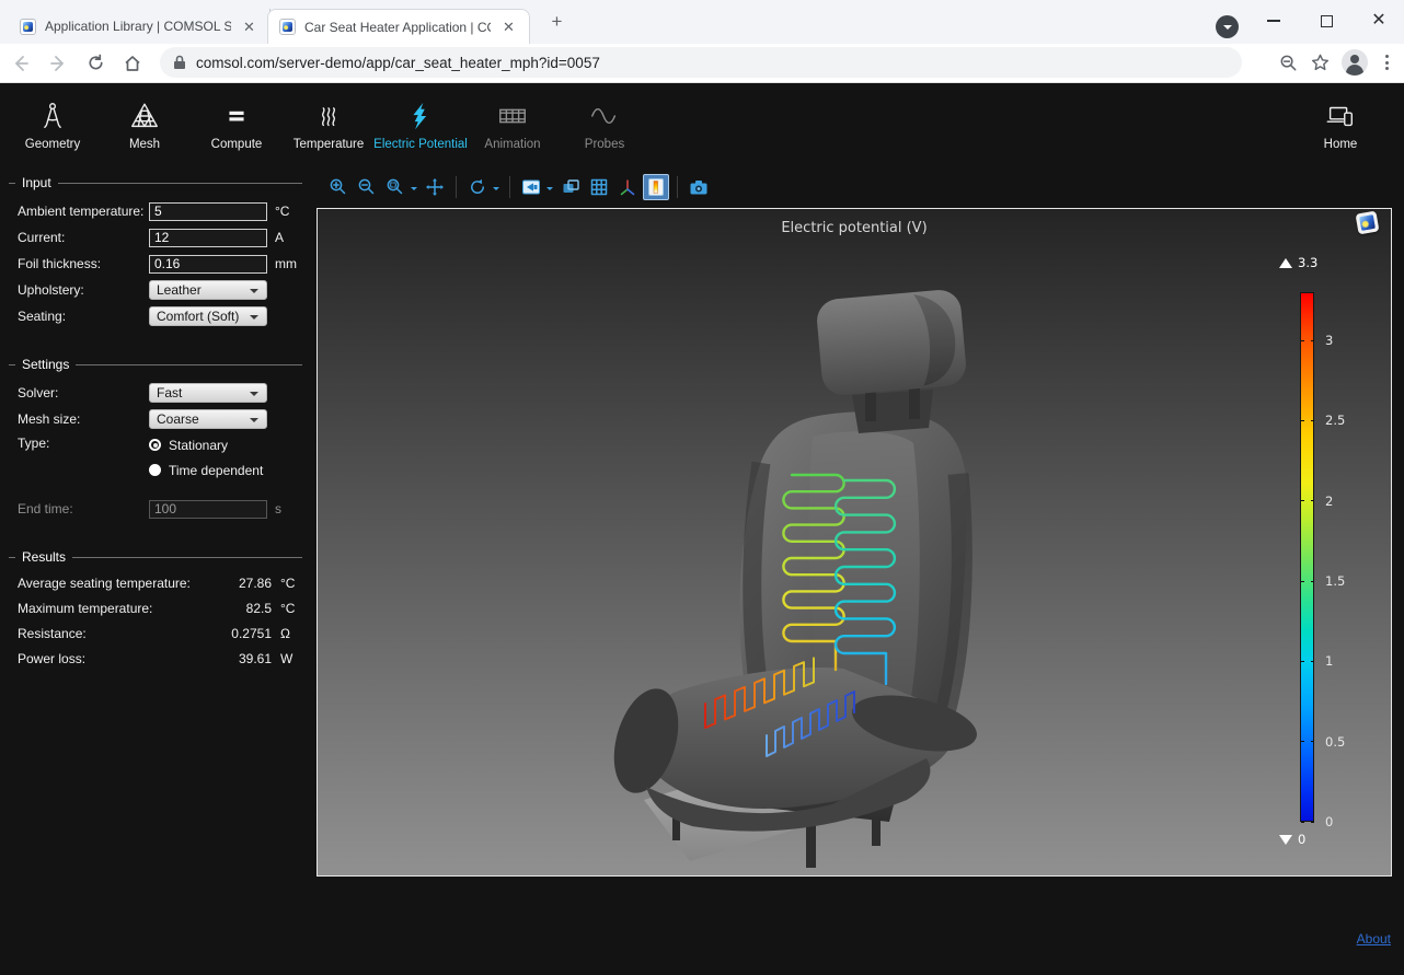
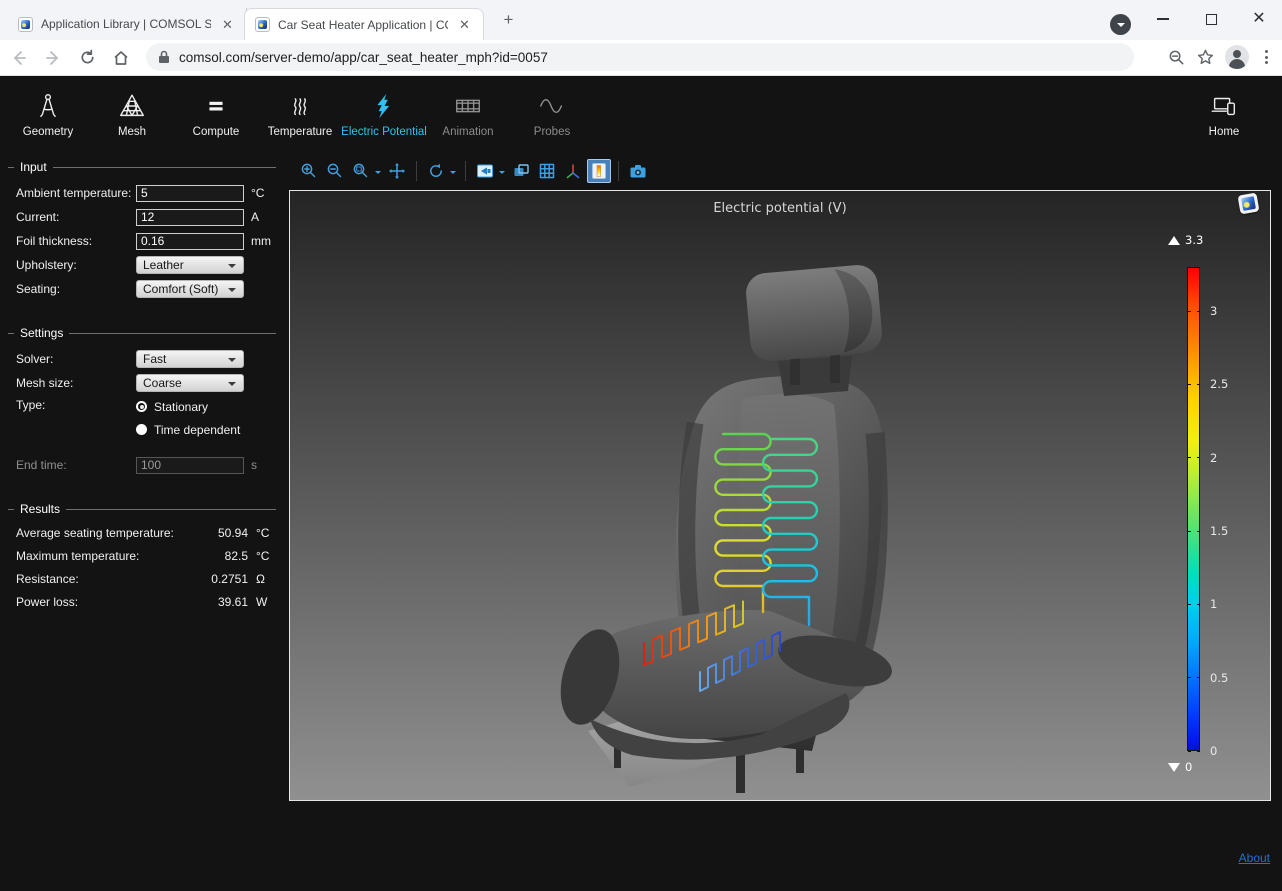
  Application Library | COMSOL S
  ✕
  Car Seat Heater Application | C
  ✕
  +
  ✕
  comsol.com/server-demo/app/car_seat_heater_mph?id=0057
  Geometry
  Mesh
  Compute
  Temperature
  Electric Potential
  Animation
  Probes
  Home
  Input
  Ambient temperature:
  5
  °C
  Current:
  12
  A
  Foil thickness:
  0.16
  mm
  Upholstery:
  Leather
  Seating:
  Comfort (Soft)
  Settings
  Solver:
  Fast
  Mesh size:
  Coarse
  Type:
  Stationary
  Time dependent
  End time:
  100
  s
  Results
  Average seating temperature:
- 27.86
+ 50.94
  °C
  Maximum temperature:
  82.5
  °C
  Resistance:
  0.2751
  Ω
  Power loss:
  39.61
  W
  Electric potential (V)
  3.3
  0
  0
  0.5
  1
  1.5
  2
  2.5
  3
  About
